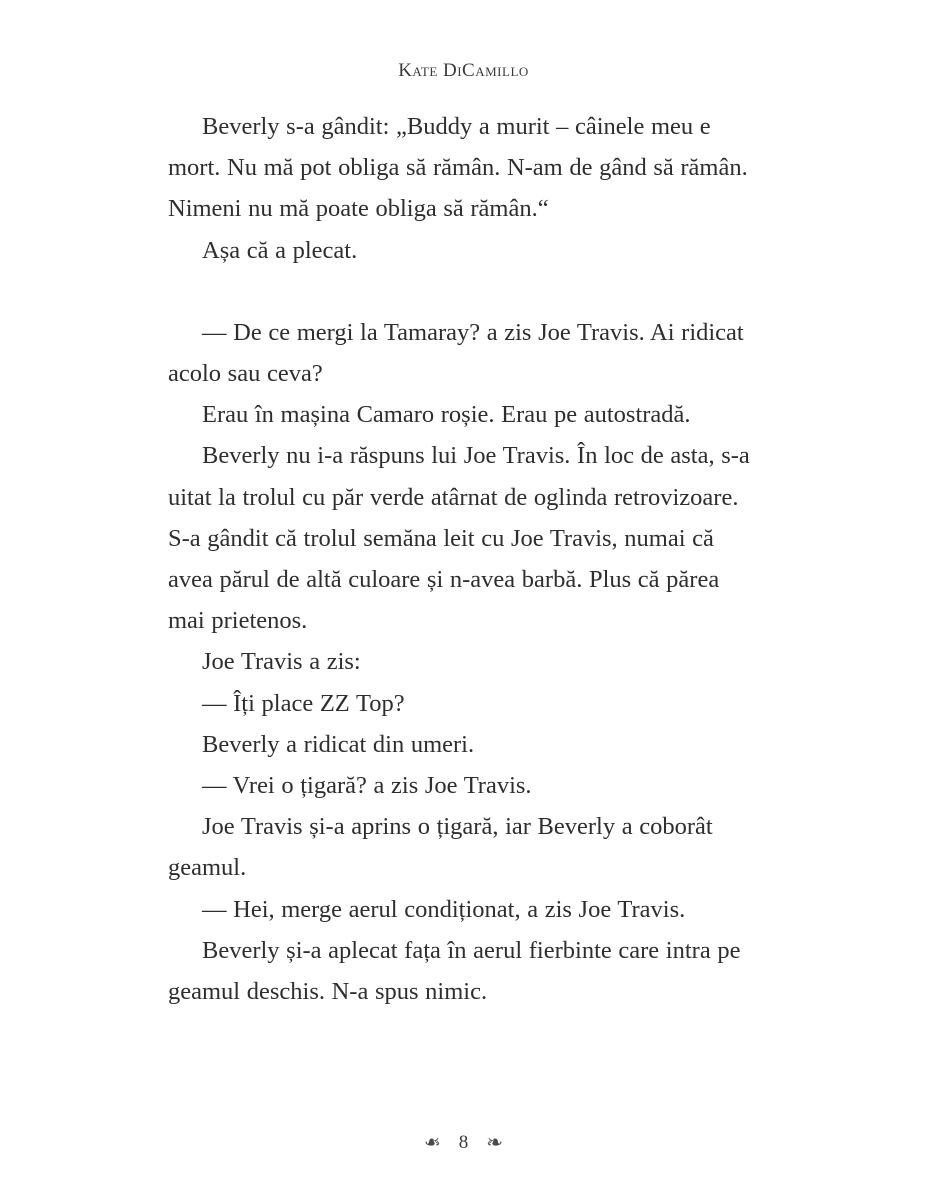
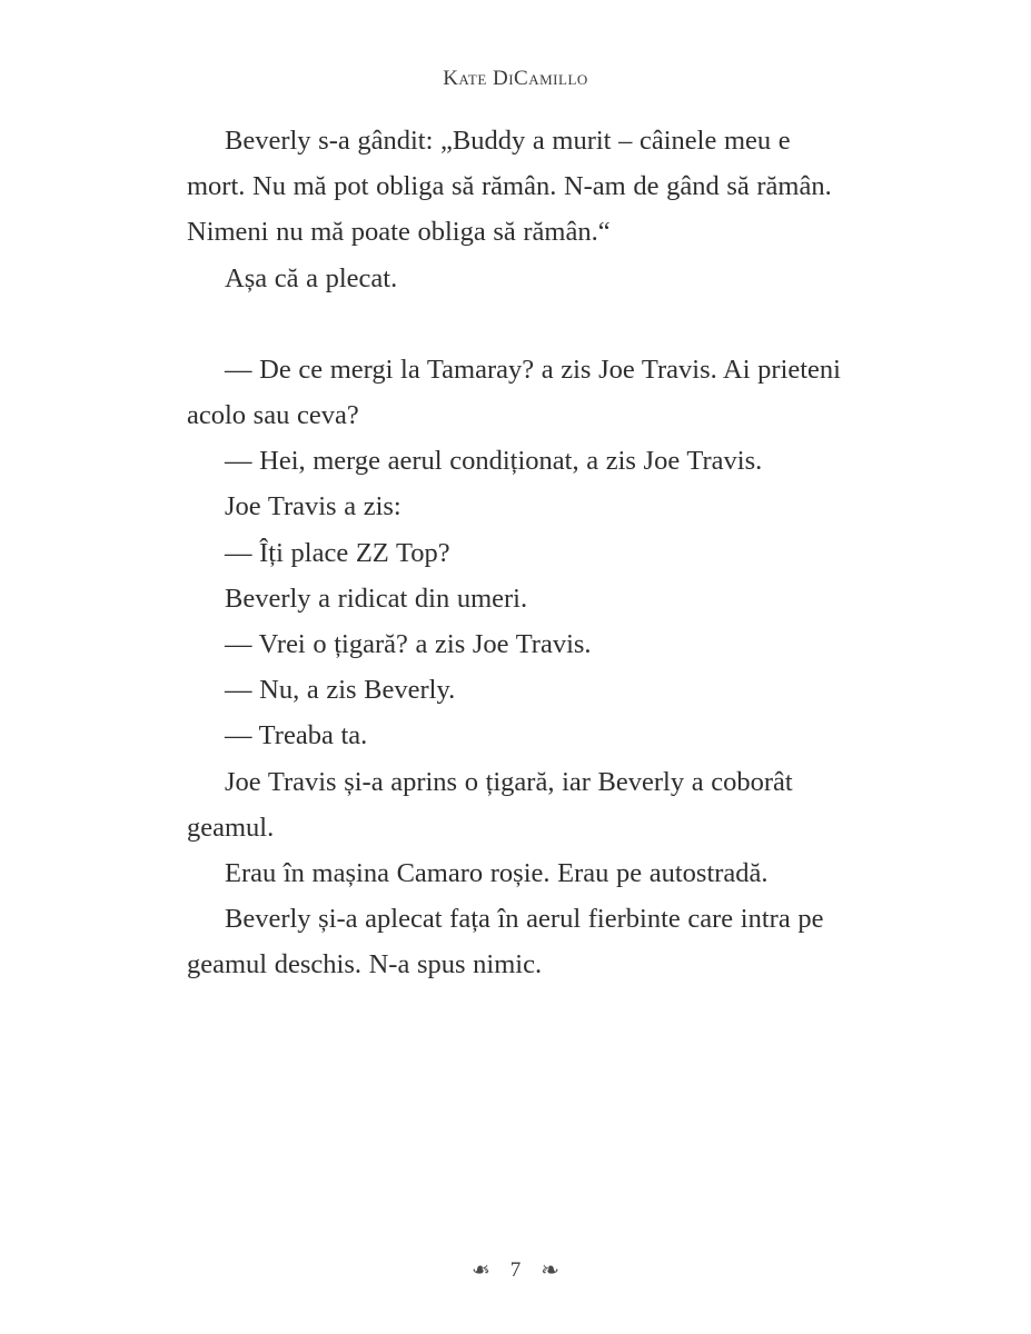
  Kate DiCamillo
  Beverly s-a gândit: „Buddy a murit – câinele meu e mort. Nu mă pot obliga să rămân. N-am de gând să rămân. Nimeni nu mă poate obliga să rămân.“
  Așa că a plecat.
- — De ce mergi la Tamaray? a zis Joe Travis. Ai ridicat acolo sau ceva?
+ — De ce mergi la Tamaray? a zis Joe Travis. Ai prieteni acolo sau ceva?
- Erau în mașina Camaro roșie. Erau pe autostradă.
+ — Hei, merge aerul condiționat, a zis Joe Travis.
- Beverly nu i-a răspuns lui Joe Travis. În loc de asta, s-a uitat la trolul cu păr verde atârnat de oglinda retrovizoare. S-a gândit că trolul semăna leit cu Joe Travis, numai că avea părul de altă culoare și n-avea barbă. Plus că părea mai prietenos.
  Joe Travis a zis:
  — Îți place ZZ Top?
  Beverly a ridicat din umeri.
  — Vrei o țigară? a zis Joe Travis.
+ — Nu, a zis Beverly.
+ — Treaba ta.
  Joe Travis și-a aprins o țigară, iar Beverly a coborât geamul.
- — Hei, merge aerul condiționat, a zis Joe Travis.
+ Erau în mașina Camaro roșie. Erau pe autostradă.
  Beverly și-a aplecat fața în aerul fierbinte care intra pe geamul deschis. N-a spus nimic.
- 8
+ 7
  ❧
